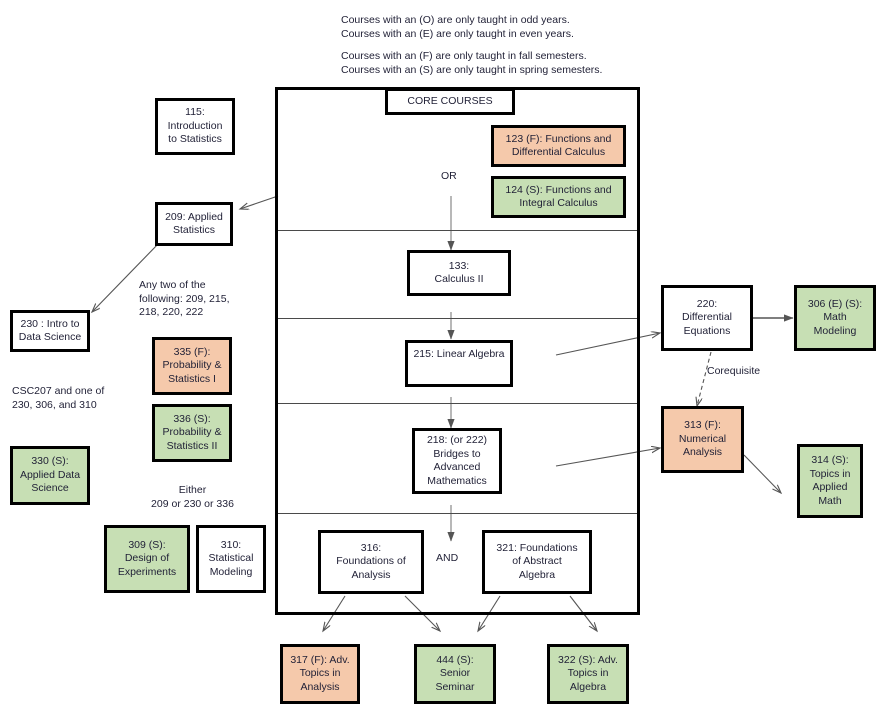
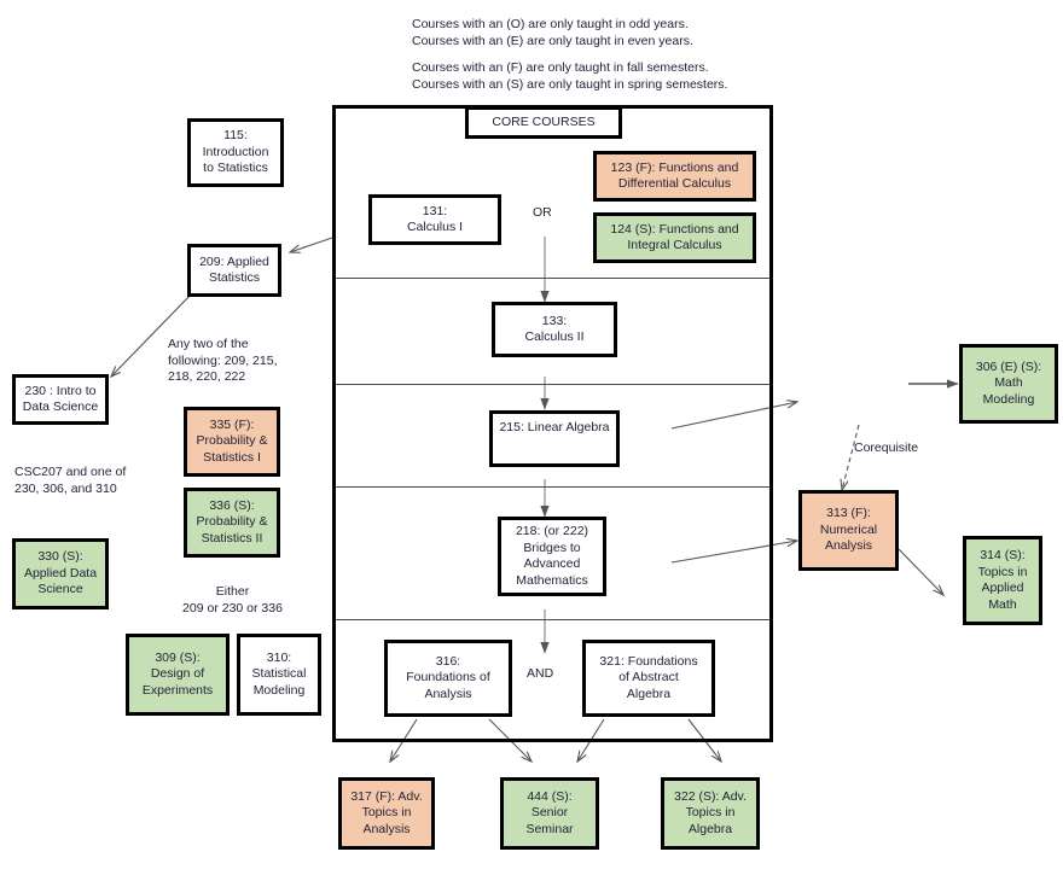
  Courses with an (O) are only taught in odd years.
  Courses with an (E) are only taught in even years.
  Courses with an (F) are only taught in fall semesters.
  Courses with an (S) are only taught in spring semesters.
  CORE COURSES
  115:
  Introduction
  to Statistics
  209: Applied
  Statistics
  230 : Intro to
  Data Science
  CSC207 and one of
  230, 306, and 310
  330 (S):
  Applied Data
  Science
  Any two of the
  following: 209, 215,
  218, 220, 222
  335 (F):
  Probability &
  Statistics I
  336 (S):
  Probability &
  Statistics II
  Either
  209 or 230 or 336
  309 (S):
  Design of
  Experiments
  310:
  Statistical
  Modeling
+ 131:
+ Calculus I
  OR
  123 (F): Functions and
  Differential Calculus
  124 (S): Functions and
  Integral Calculus
  133:
  Calculus II
  215: Linear Algebra
  218: (or 222)
  Bridges to
  Advanced
  Mathematics
  316:
  Foundations of
  Analysis
  AND
  321: Foundations
  of Abstract
  Algebra
  317 (F): Adv.
  Topics in
  Analysis
  444 (S):
  Senior
  Seminar
  322 (S): Adv.
  Topics in
  Algebra
- 220:
- Differential
- Equations
  306 (E) (S):
  Math
  Modeling
  Corequisite
  313 (F):
  Numerical
  Analysis
  314 (S):
  Topics in
  Applied
  Math
